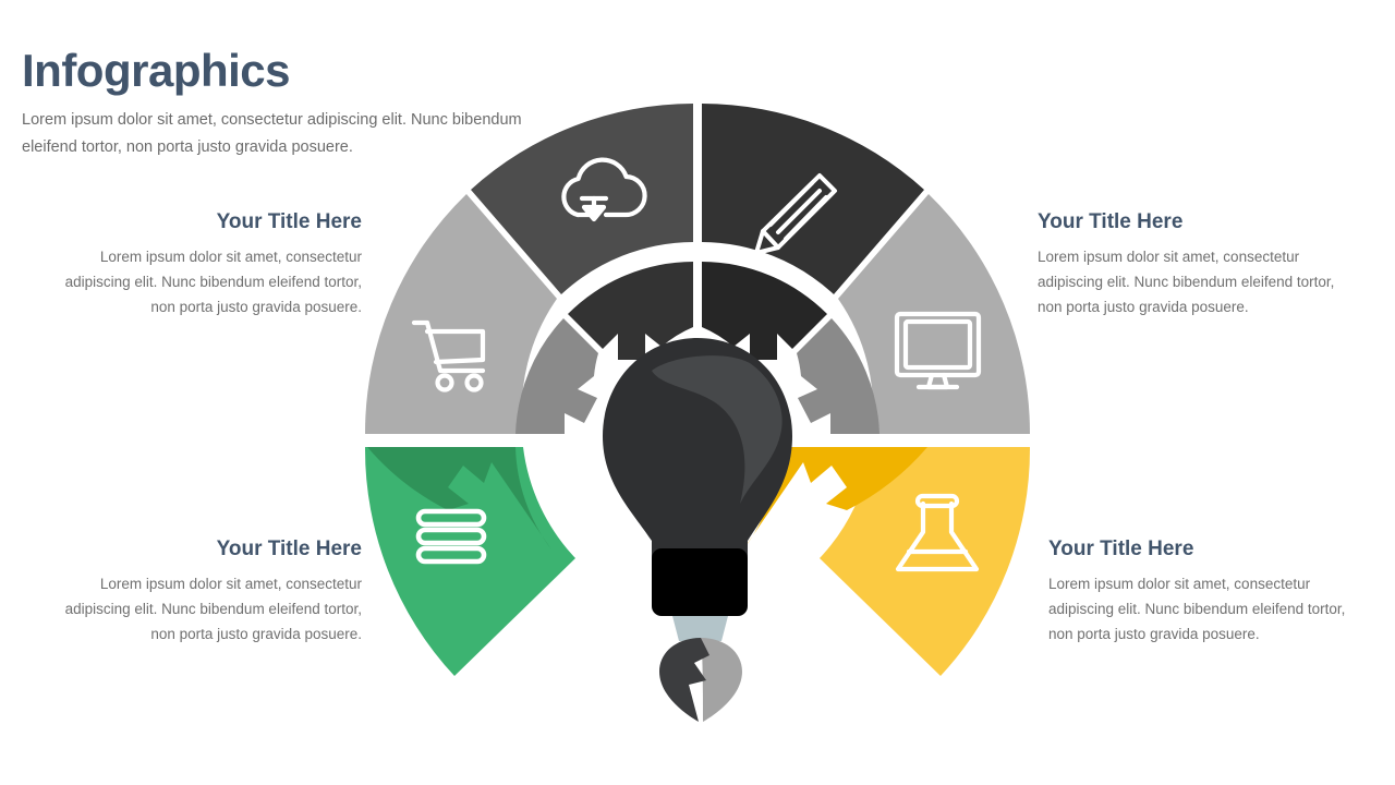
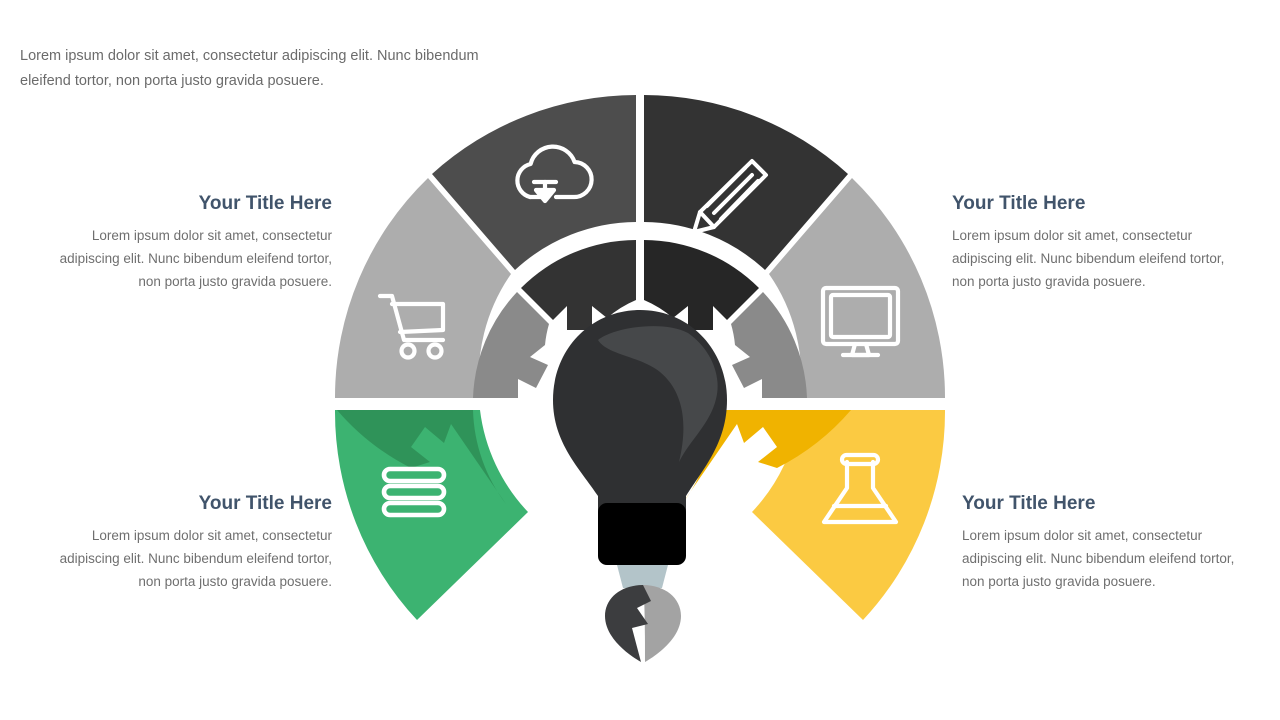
- Infographics
  Lorem ipsum dolor sit amet, consectetur adipiscing elit. Nunc bibendum eleifend tortor, non porta justo gravida posuere.
  Your Title Here
  Lorem ipsum dolor sit amet, consectetur adipiscing elit. Nunc bibendum eleifend tortor, non porta justo gravida posuere.
  Your Title Here
  Lorem ipsum dolor sit amet, consectetur adipiscing elit. Nunc bibendum eleifend tortor, non porta justo gravida posuere.
  Your Title Here
  Lorem ipsum dolor sit amet, consectetur adipiscing elit. Nunc bibendum eleifend tortor, non porta justo gravida posuere.
  Your Title Here
  Lorem ipsum dolor sit amet, consectetur adipiscing elit. Nunc bibendum eleifend tortor, non porta justo gravida posuere.
